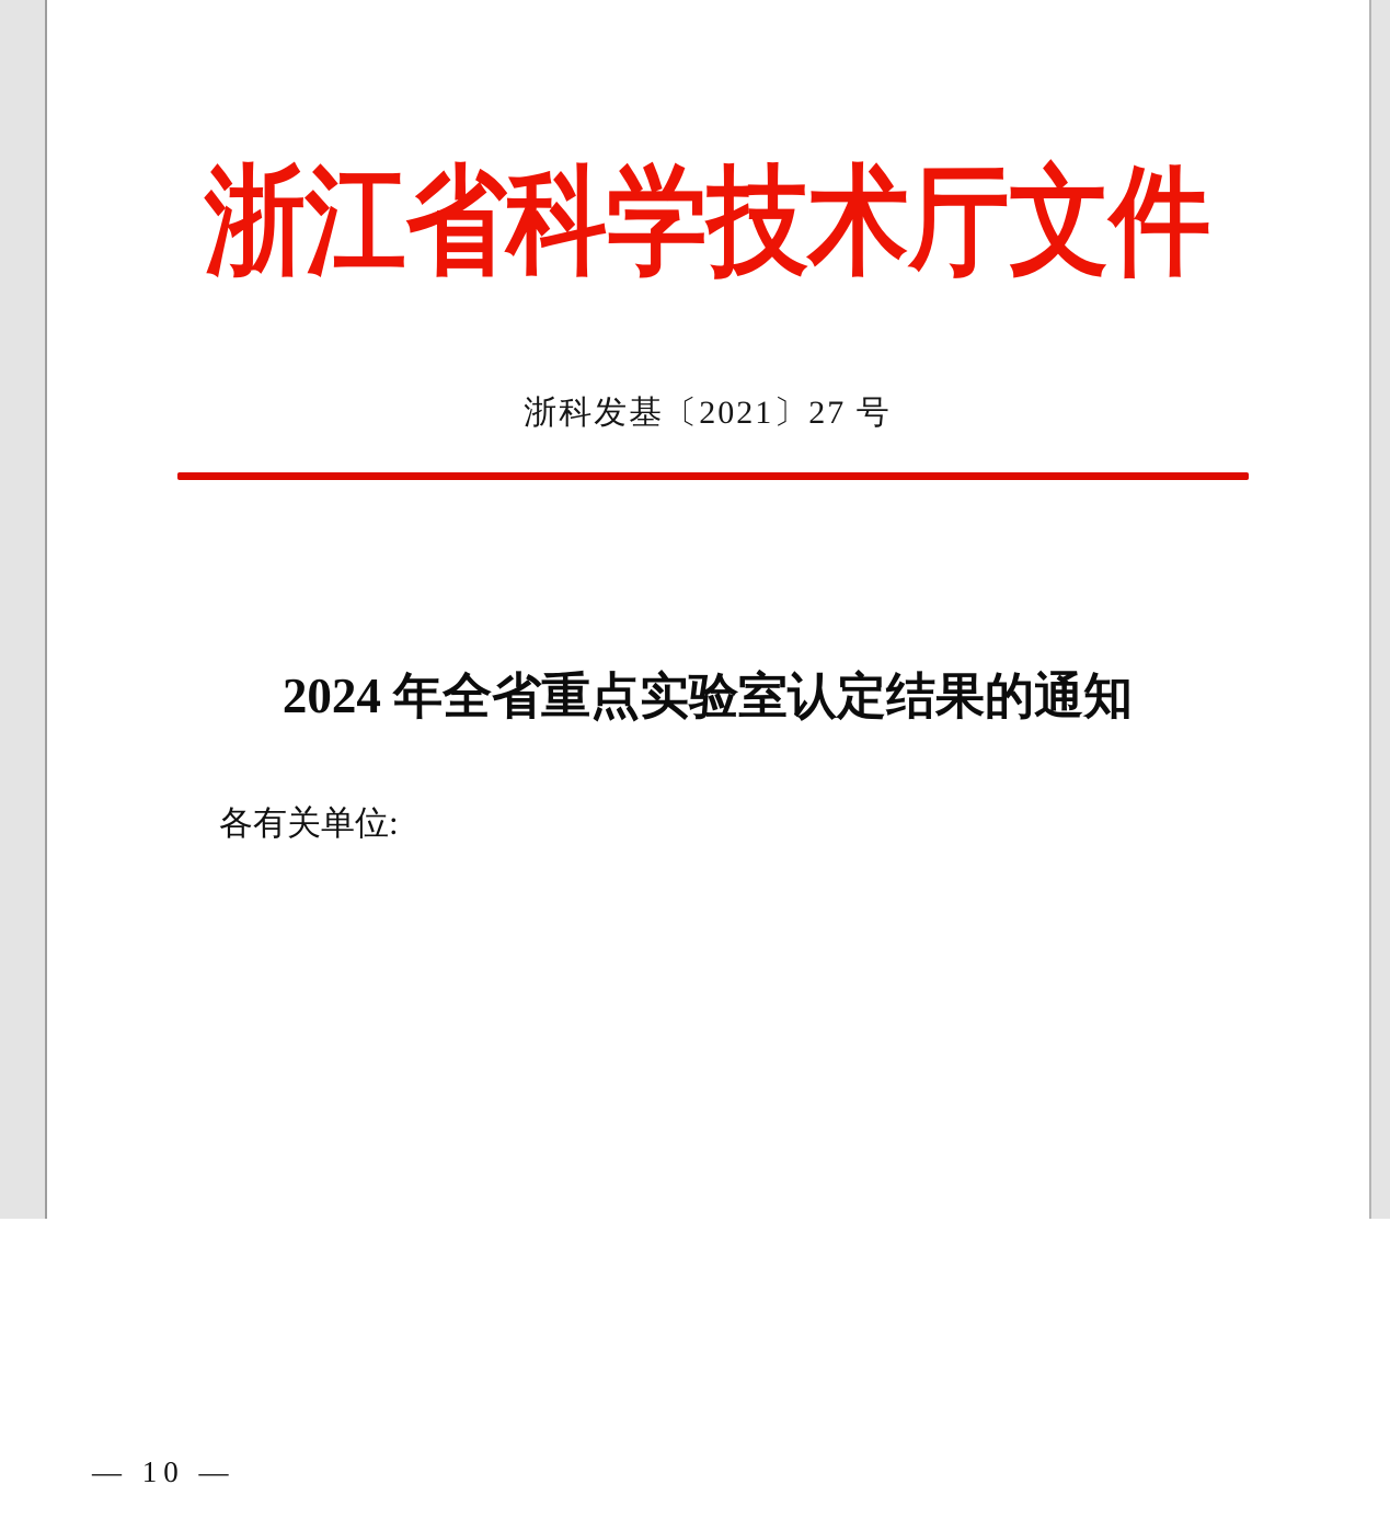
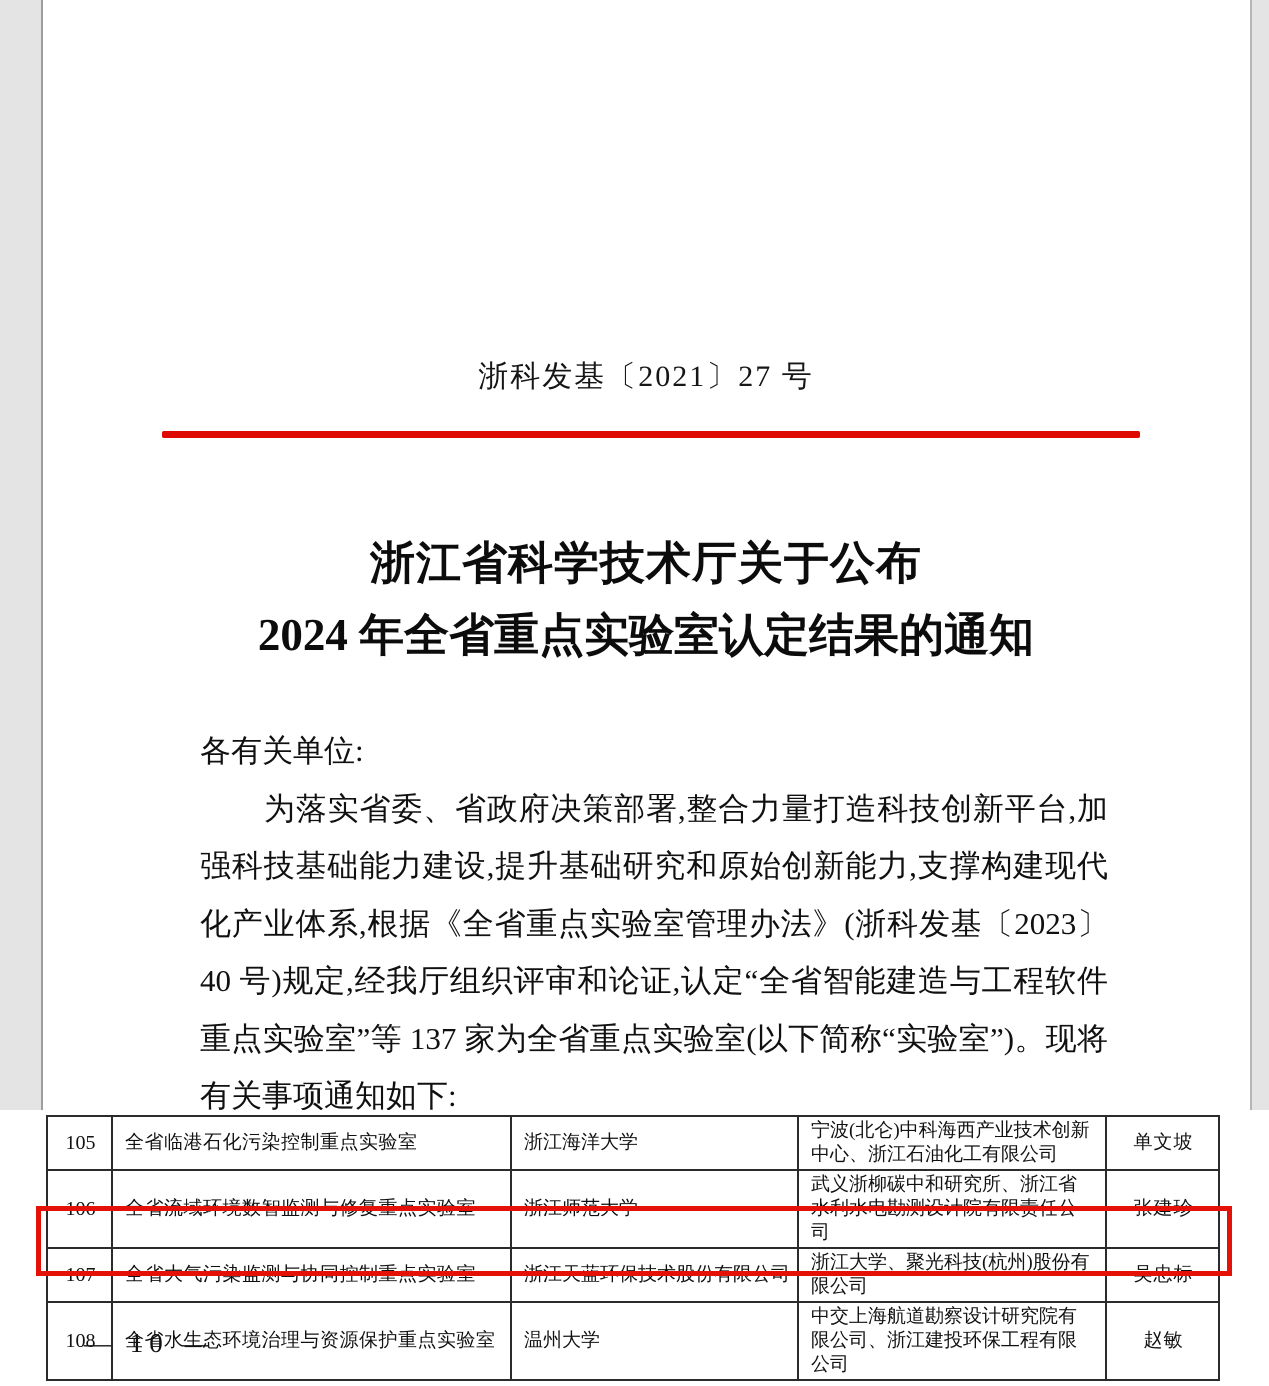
- 浙江省科学技术厅文件
  浙科发基〔2021〕27 号
+ 浙江省科学技术厅关于公布
  2024 年全省重点实验室认定结果的通知
  各有关单位:
+ 为落实省委、省政府决策部署,整合力量打造科技创新平台,加强科技基础能力建设,提升基础研究和原始创新能力,支撑构建现代化产业体系,根据《全省重点实验室管理办法》(浙科发基〔2023〕40 号)规定,经我厅组织评审和论证,认定“全省智能建造与工程软件重点实验室”等 137 家为全省重点实验室(以下简称“实验室”)。现将有关事项通知如下:
+ 105	全省临港石化污染控制重点实验室	浙江海洋大学	宁波(北仑)中科海西产业技术创新中心、浙江石油化工有限公司	单文坡
+ 106	全省流域环境数智监测与修复重点实验室	浙江师范大学	武义浙柳碳中和研究所、浙江省水利水电勘测设计院有限责任公司	张建珍
+ 107	全省大气污染监测与协同控制重点实验室	浙江天蓝环保技术股份有限公司	浙江大学、聚光科技(杭州)股份有限公司	吴忠标
+ 108	全省水生态环境治理与资源保护重点实验室	温州大学	中交上海航道勘察设计研究院有限公司、浙江建投环保工程有限公司	赵敏
  — 10 —
